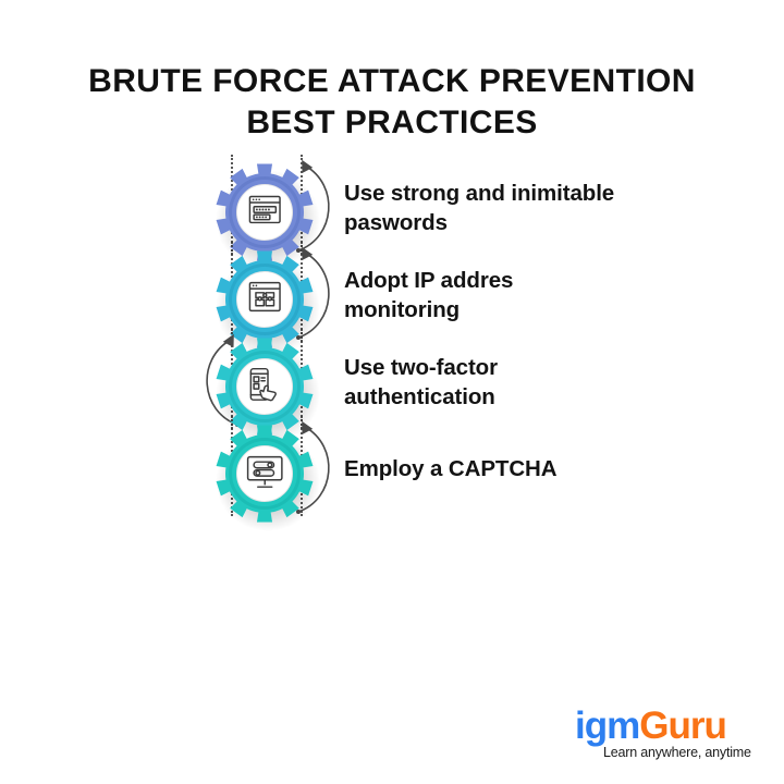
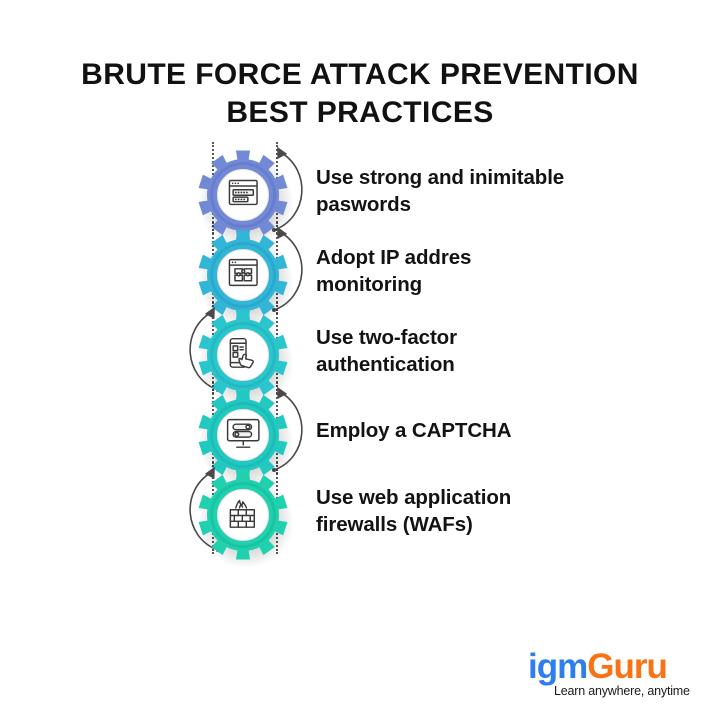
  BRUTE FORCE ATTACK PREVENTION
  BEST PRACTICES
  Use strong and inimitable
  paswords
  Adopt IP addres
  monitoring
  Use two-factor
  authentication
  Employ a CAPTCHA
+ Use web application
+ firewalls (WAFs)
  igmGuru
  Learn anywhere, anytime
